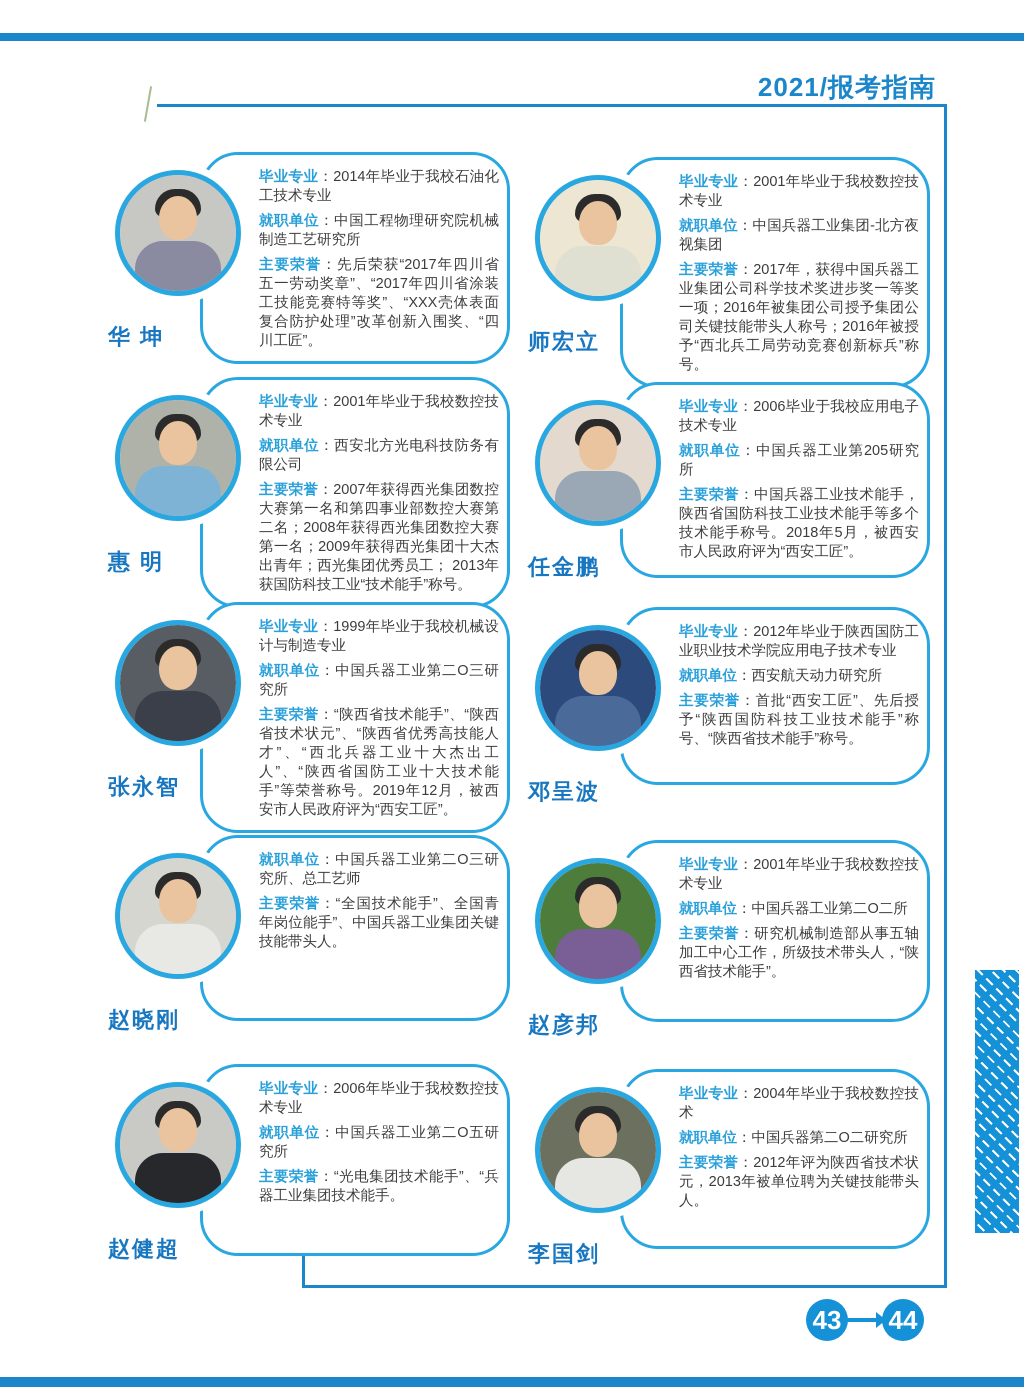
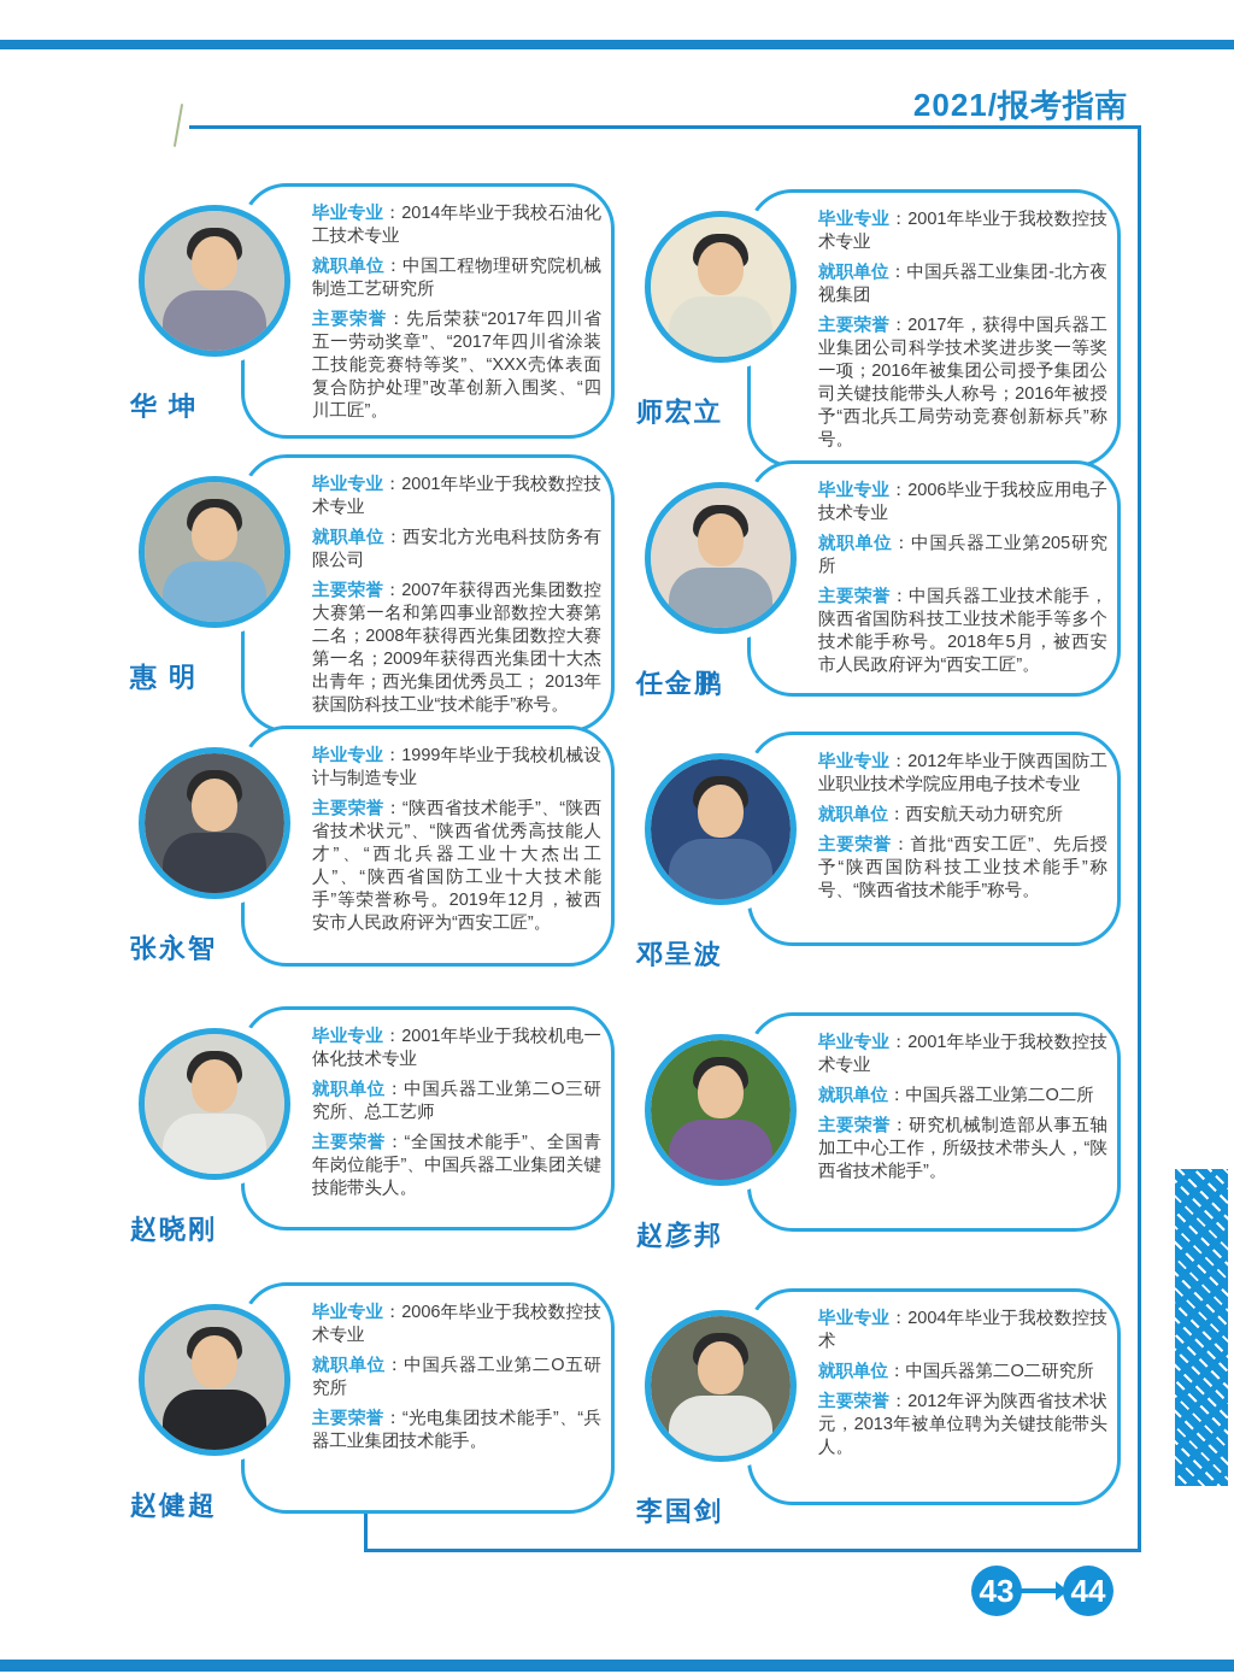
  2021/报考指南
  毕业专业：2014年毕业于我校石油化工技术专业
  就职单位：中国工程物理研究院机械制造工艺研究所
  主要荣誉：先后荣获“2017年四川省五一劳动奖章”、“2017年四川省涂装工技能竞赛特等奖”、“XXX壳体表面复合防护处理”改革创新入围奖、“四川工匠”。
  华 坤
  毕业专业：2001年毕业于我校数控技术专业
  就职单位：中国兵器工业集团-北方夜视集团
  主要荣誉：2017年，获得中国兵器工业集团公司科学技术奖进步奖一等奖一项；2016年被集团公司授予集团公司关键技能带头人称号；2016年被授予“西北兵工局劳动竞赛创新标兵”称号。
  师宏立
  毕业专业：2001年毕业于我校数控技术专业
  就职单位：西安北方光电科技防务有限公司
  主要荣誉：2007年获得西光集团数控大赛第一名和第四事业部数控大赛第二名；2008年获得西光集团数控大赛第一名；2009年获得西光集团十大杰出青年；西光集团优秀员工； 2013年获国防科技工业“技术能手”称号。
  惠 明
  毕业专业：2006毕业于我校应用电子技术专业
  就职单位：中国兵器工业第205研究所
  主要荣誉：中国兵器工业技术能手，陕西省国防科技工业技术能手等多个技术能手称号。2018年5月，被西安市人民政府评为“西安工匠”。
  任金鹏
  毕业专业：1999年毕业于我校机械设计与制造专业
- 就职单位：中国兵器工业第二O三研究所
  主要荣誉：“陕西省技术能手”、“陕西省技术状元”、“陕西省优秀高技能人才”、“西北兵器工业十大杰出工人”、“陕西省国防工业十大技术能手”等荣誉称号。2019年12月，被西安市人民政府评为“西安工匠”。
  张永智
  毕业专业：2012年毕业于陕西国防工业职业技术学院应用电子技术专业
  就职单位：西安航天动力研究所
  主要荣誉：首批“西安工匠”、先后授予“陕西国防科技工业技术能手”称号、“陕西省技术能手”称号。
  邓呈波
+ 毕业专业：2001年毕业于我校机电一体化技术专业
  就职单位：中国兵器工业第二O三研究所、总工艺师
  主要荣誉：“全国技术能手”、全国青年岗位能手”、中国兵器工业集团关键技能带头人。
  赵晓刚
  毕业专业：2001年毕业于我校数控技术专业
  就职单位：中国兵器工业第二O二所
  主要荣誉：研究机械制造部从事五轴加工中心工作，所级技术带头人，“陕西省技术能手”。
  赵彦邦
  毕业专业：2006年毕业于我校数控技术专业
  就职单位：中国兵器工业第二O五研究所
  主要荣誉：“光电集团技术能手”、“兵器工业集团技术能手。
  赵健超
  毕业专业：2004年毕业于我校数控技术
  就职单位：中国兵器第二O二研究所
  主要荣誉：2012年评为陕西省技术状元，2013年被单位聘为关键技能带头人。
  李国剑
  43
  44
